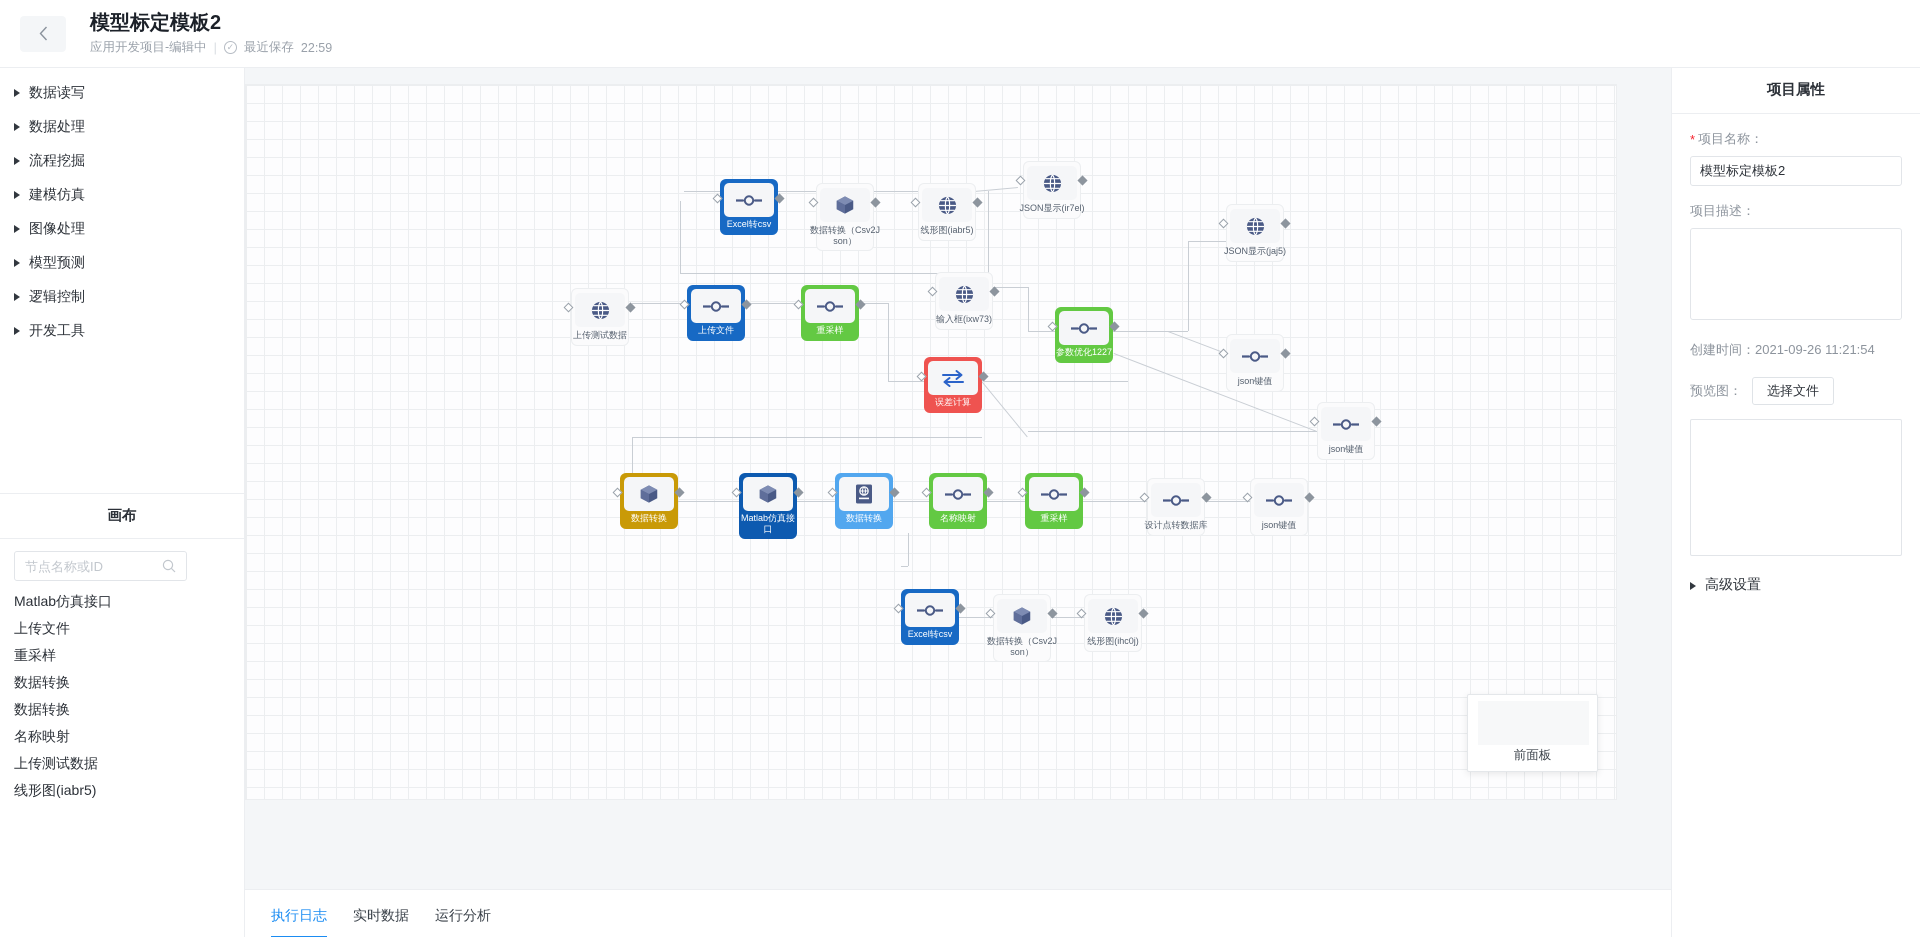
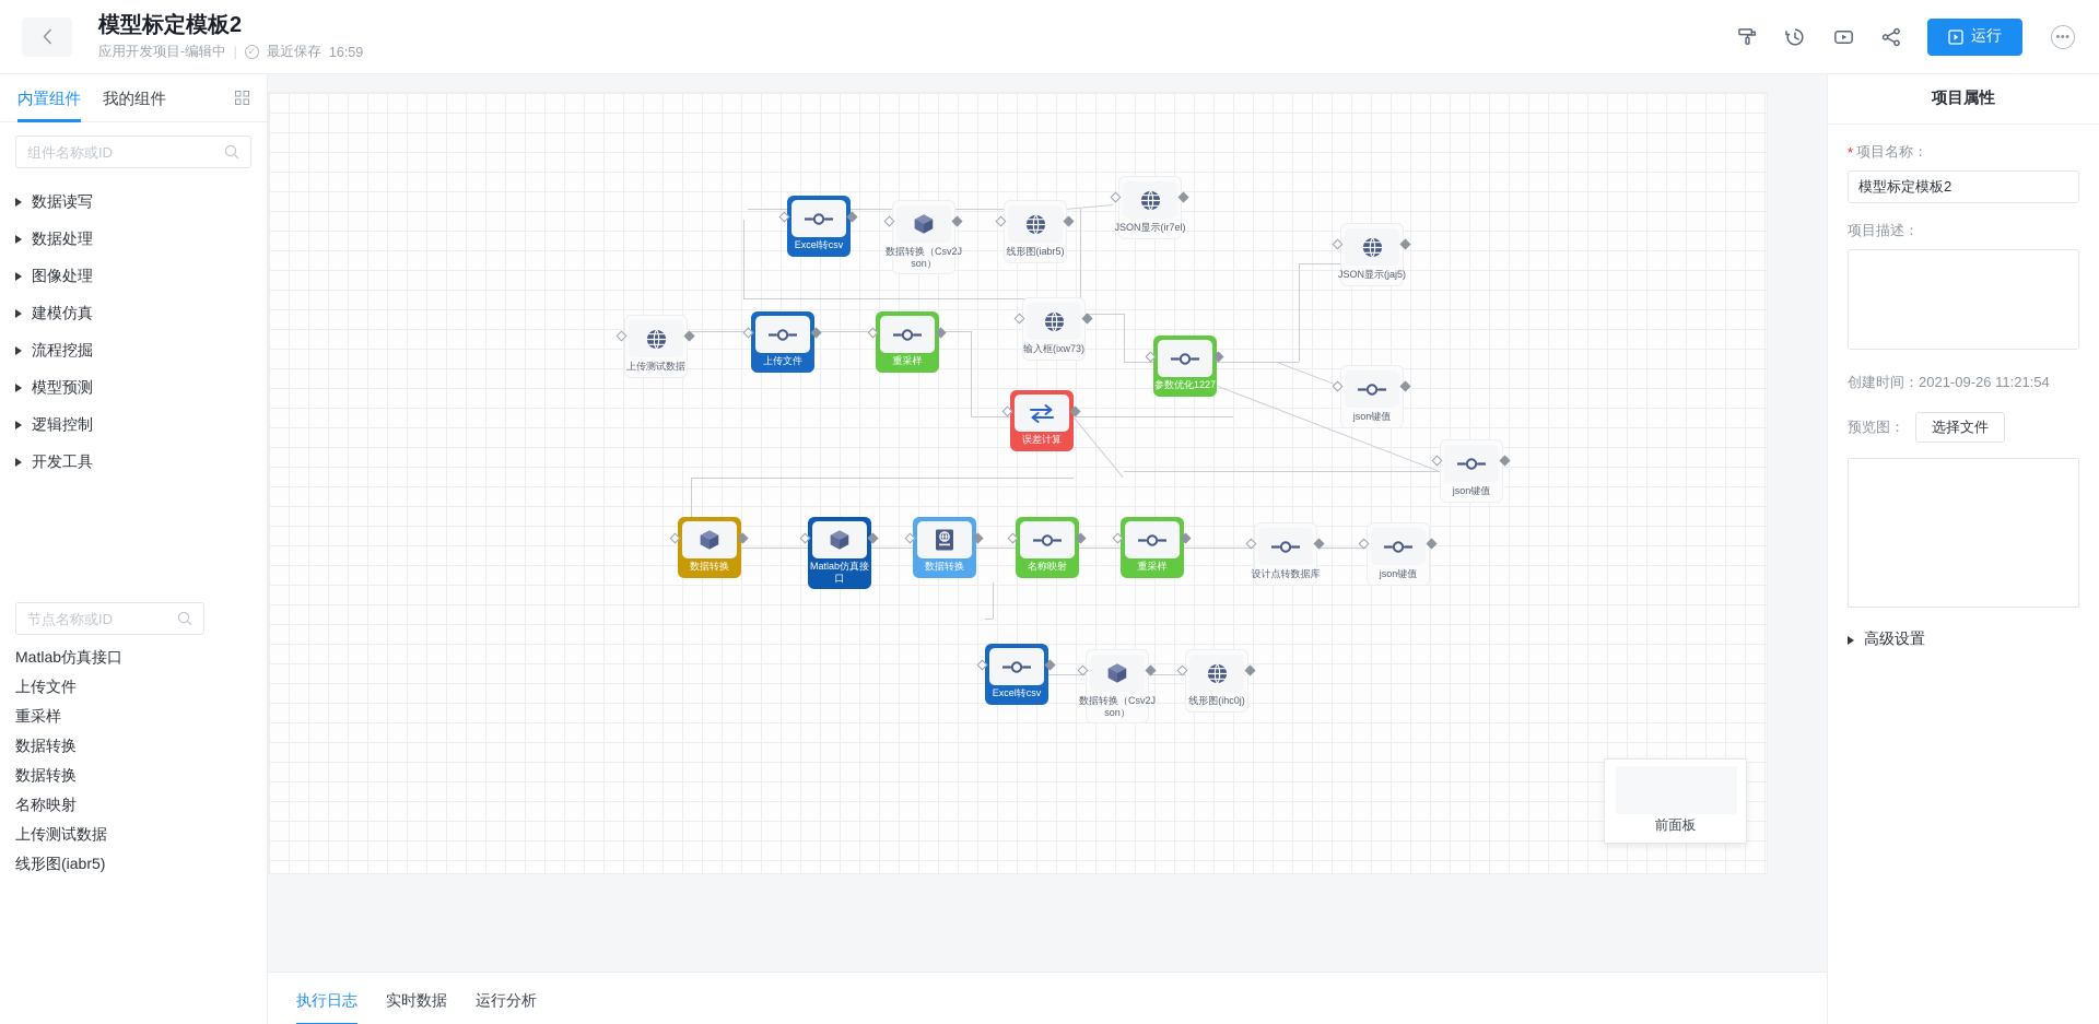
  模型标定模板2
  应用开发项目-编辑中
  |
  ✓
  最近保存
- 22:59
+ 16:59
+ 运行
+ •••
+ 内置组件
+ 我的组件
+ 组件名称或ID
  数据读写
  数据处理
- 流程挖掘
+ 图像处理
  建模仿真
- 图像处理
+ 流程挖掘
  模型预测
  逻辑控制
  开发工具
- 画布
  节点名称或ID
  Matlab仿真接口
  上传文件
  重采样
  数据转换
  数据转换
  名称映射
  上传测试数据
  线形图(iabr5)
  Excel转csv
  数据转换（Csv2Json）
  线形图(iabr5)
  JSON显示(ir7el)
  JSON显示(jaj5)
  上传测试数据
  上传文件
  重采样
  输入框(ixw73)
  参数优化1227
  json键值
  误差计算
  json键值
  数据转换
  Matlab仿真接口
  数据转换
  名称映射
  重采样
  设计点转数据库
  json键值
  Excel转csv
  数据转换（Csv2Json）
  线形图(ihc0j)
  前面板
  执行日志
  实时数据
  运行分析
  项目属性
  *
  项目名称：
  模型标定模板2
  项目描述：
  创建时间：2021-09-26 11:21:54
  预览图：
  选择文件
  高级设置
